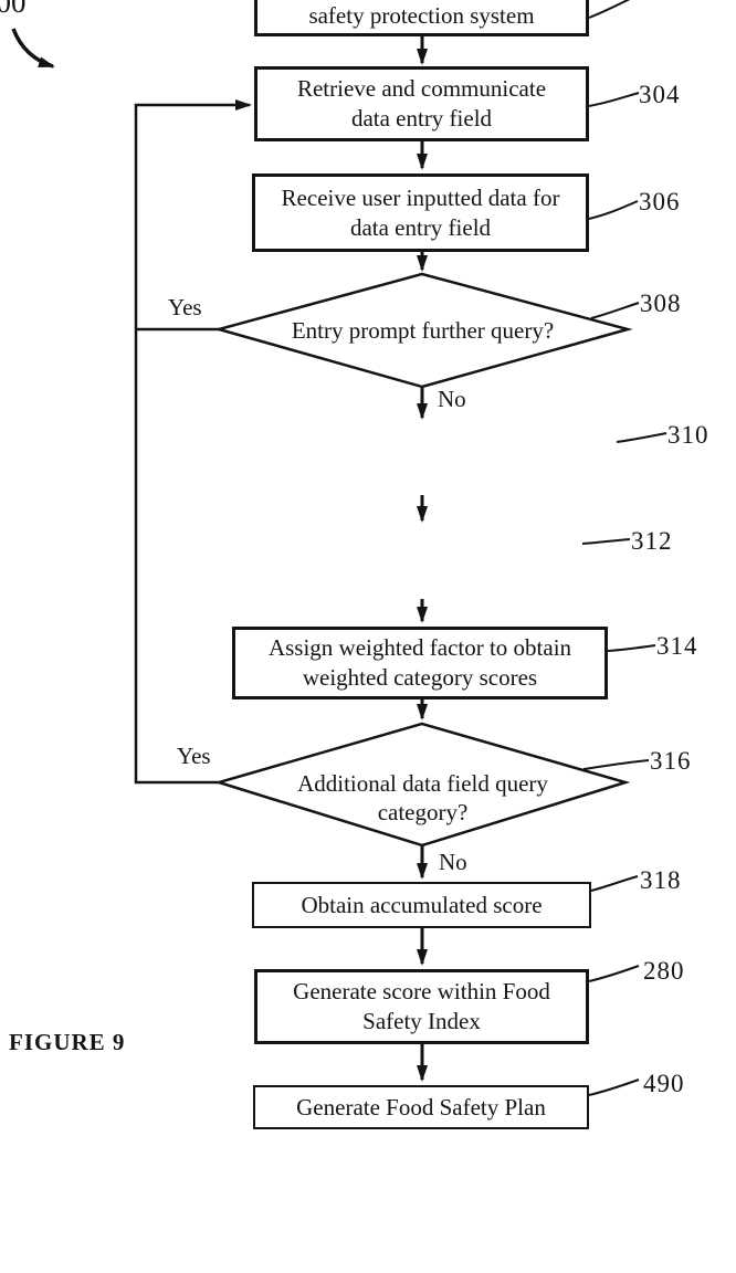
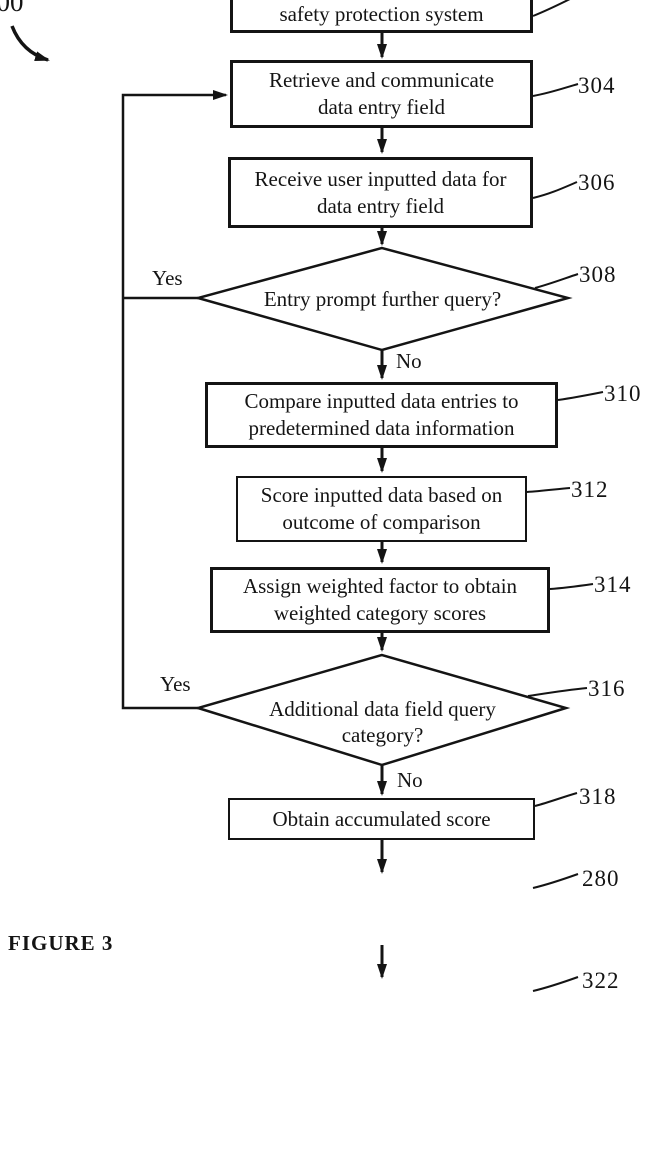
  safety protection system
  Retrieve and communicate
  data entry field
  Receive user inputted data for
  data entry field
+ Compare inputted data entries to
+ predetermined data information
+ Score inputted data based on
+ outcome of comparison
  Assign weighted factor to obtain
  weighted category scores
  Obtain accumulated score
- Generate score within Food
- Safety Index
- Generate Food Safety Plan
  Entry prompt further query?
  Additional data field query
  category?
  Yes
  No
  Yes
  No
  304
  306
  308
  310
  312
  314
  316
  318
  280
- 490
+ 322
- FIGURE 9
+ FIGURE 3
